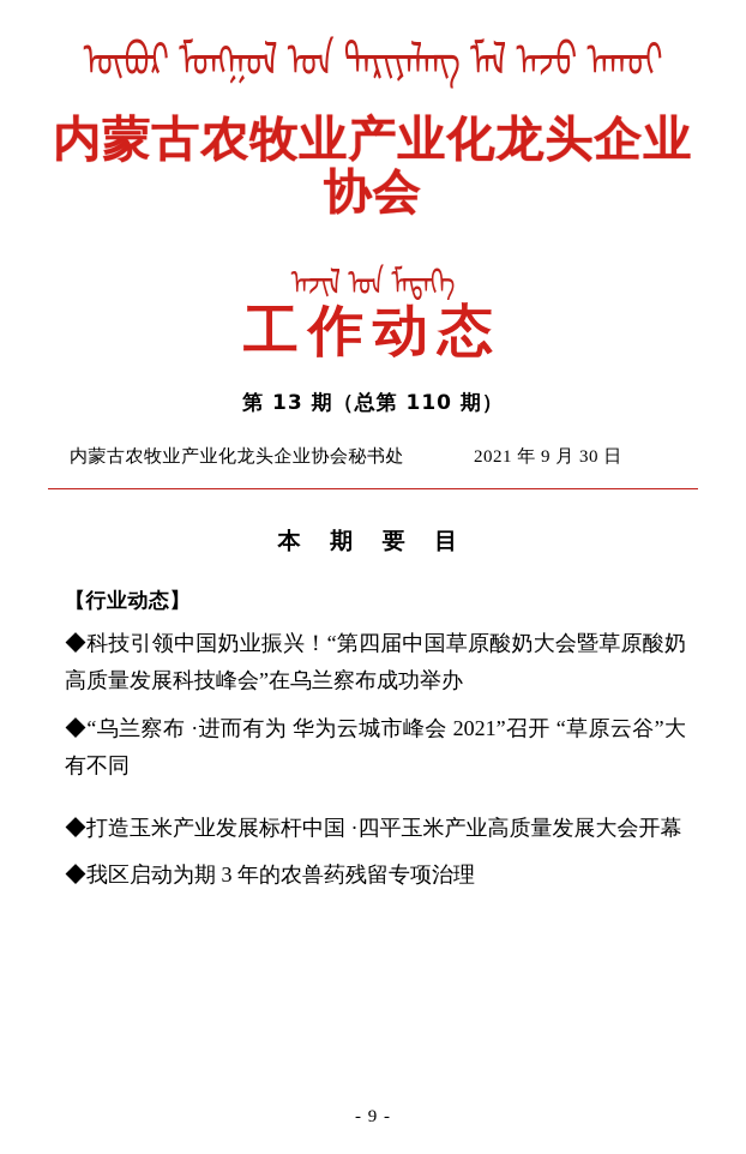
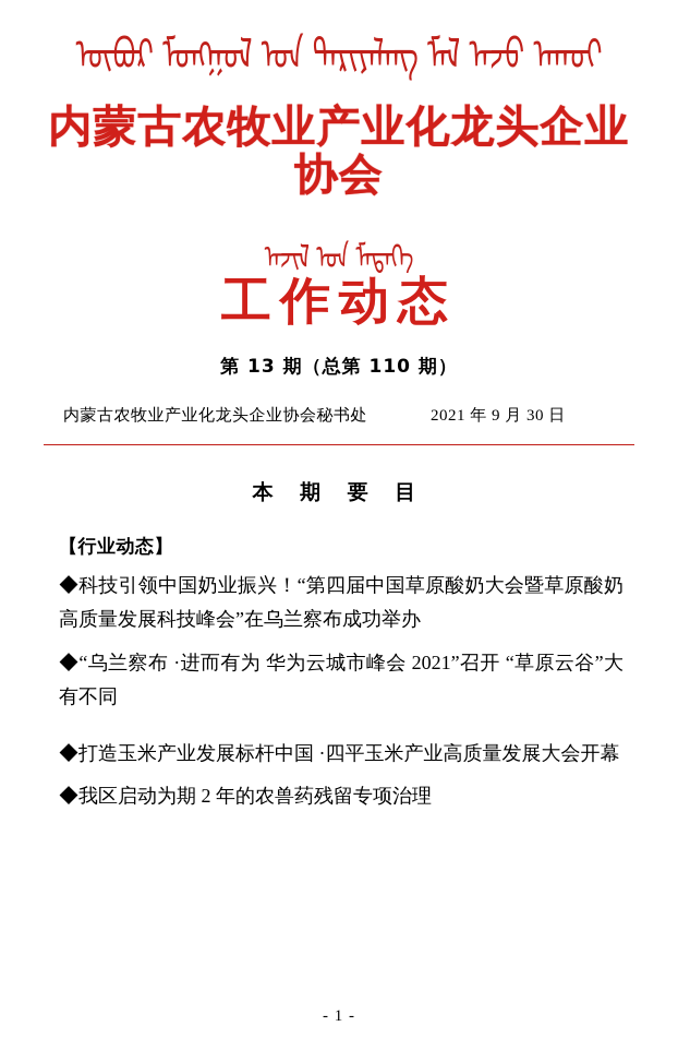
  ᠦᠪᠦᠷ ᠮᠣᠩᠭᠤᠯ ᠤᠨ ᠲᠠᠷᠢᠶᠠᠯᠠᠩ ᠮᠠᠯ ᠠᠵᠤ ᠠᠬᠤᠢ
  内蒙古农牧业产业化龙头企业协会
  ᠠᠵᠢᠯ ᠤᠨ ᠮᠡᠳᠡᠭᠡ
  工作动态
  第 13 期（总第 110 期）
  内蒙古农牧业产业化龙头企业协会秘书处
  2021 年 9 月 30 日
  本 期 要 目
  【行业动态】
  ◆科技引领中国奶业振兴！“第四届中国草原酸奶大会暨草原酸奶高质量发展科技峰会”在乌兰察布成功举办
  ◆“乌兰察布 ·进而有为 华为云城市峰会 2021”召开 “草原云谷”大有不同
  ◆打造玉米产业发展标杆中国 ·四平玉米产业高质量发展大会开幕
- ◆我区启动为期 3 年的农兽药残留专项治理
+ ◆我区启动为期 2 年的农兽药残留专项治理
- - 9 -
+ - 1 -
